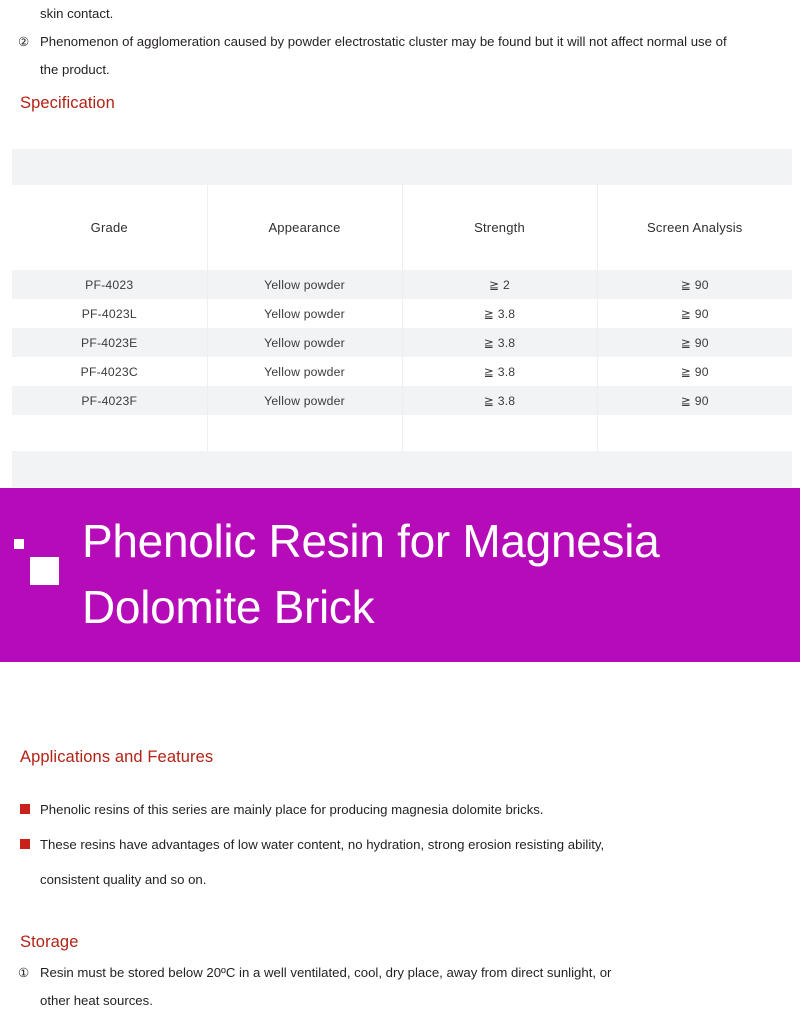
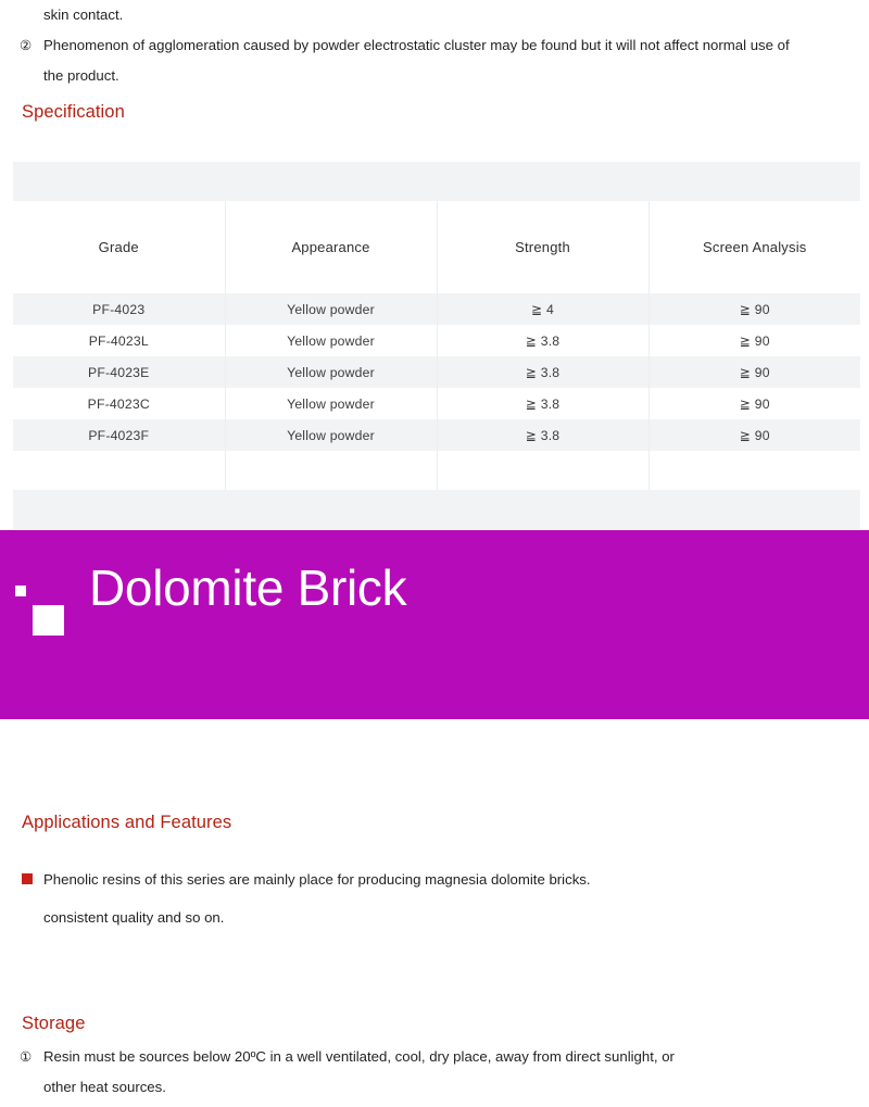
  skin contact.
  ②
  Phenomenon of agglomeration caused by powder electrostatic cluster may be found but it will not affect normal use of
  the product.
  Specification
  Grade	Appearance	Strength	Screen Analysis
- PF-4023	Yellow powder	≧ 2	≧ 90
+ PF-4023	Yellow powder	≧ 4	≧ 90
  PF-4023L	Yellow powder	≧ 3.8	≧ 90
  PF-4023E	Yellow powder	≧ 3.8	≧ 90
  PF-4023C	Yellow powder	≧ 3.8	≧ 90
  PF-4023F	Yellow powder	≧ 3.8	≧ 90
- Phenolic Resin for Magnesia
  Dolomite Brick
  Applications and Features
  Phenolic resins of this series are mainly place for producing magnesia dolomite bricks.
- These resins have advantages of low water content, no hydration, strong erosion resisting ability,
  consistent quality and so on.
  Storage
  ①
- Resin must be stored below 20ºC in a well ventilated, cool, dry place, away from direct sunlight, or
+ Resin must be sources below 20ºC in a well ventilated, cool, dry place, away from direct sunlight, or
  other heat sources.
